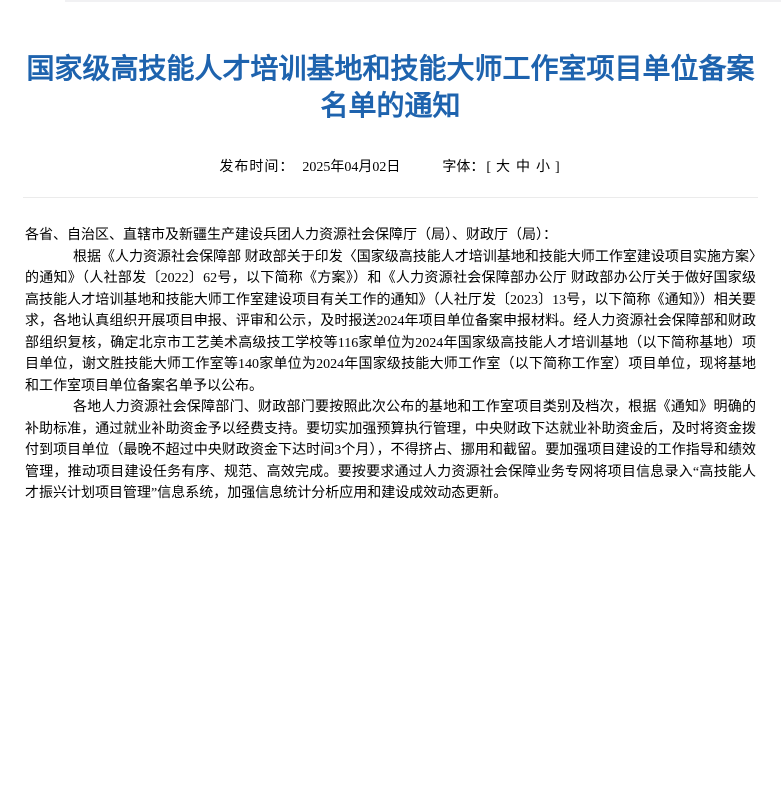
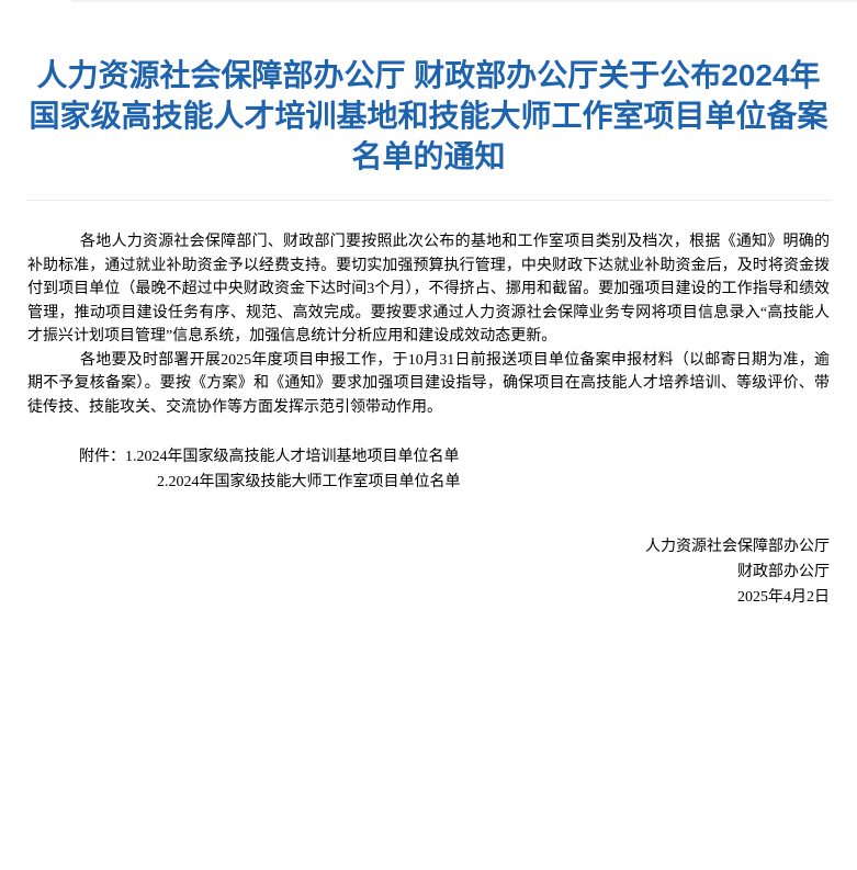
+ 人力资源社会保障部办公厅 财政部办公厅关于公布2024年
  国家级高技能人才培训基地和技能大师工作室项目单位备案
  名单的通知
- 发布时间： 2025年04月02日 字体： [ 大 中 小 ]
- 各省、自治区、直辖市及新疆生产建设兵团人力资源社会保障厅（局）、财政厅（局）：
- 根据《人力资源社会保障部 财政部关于印发〈国家级高技能人才培训基地和技能大师工作室建设项目实施方案〉的通知》（人社部发〔2022〕62号，以下简称《方案》）和《人力资源社会保障部办公厅 财政部办公厅关于做好国家级高技能人才培训基地和技能大师工作室建设项目有关工作的通知》（人社厅发〔2023〕13号，以下简称《通知》）相关要求，各地认真组织开展项目申报、评审和公示，及时报送2024年项目单位备案申报材料。经人力资源社会保障部和财政部组织复核，确定北京市工艺美术高级技工学校等116家单位为2024年国家级高技能人才培训基地（以下简称基地）项目单位，谢文胜技能大师工作室等140家单位为2024年国家级技能大师工作室（以下简称工作室）项目单位，现将基地和工作室项目单位备案名单予以公布。
  各地人力资源社会保障部门、财政部门要按照此次公布的基地和工作室项目类别及档次，根据《通知》明确的补助标准，通过就业补助资金予以经费支持。要切实加强预算执行管理，中央财政下达就业补助资金后，及时将资金拨付到项目单位（最晚不超过中央财政资金下达时间3个月），不得挤占、挪用和截留。要加强项目建设的工作指导和绩效管理，推动项目建设任务有序、规范、高效完成。要按要求通过人力资源社会保障业务专网将项目信息录入“高技能人才振兴计划项目管理”信息系统，加强信息统计分析应用和建设成效动态更新。
+ 各地要及时部署开展2025年度项目申报工作，于10月31日前报送项目单位备案申报材料（以邮寄日期为准，逾期不予复核备案）。要按《方案》和《通知》要求加强项目建设指导，确保项目在高技能人才培养培训、等级评价、带徒传技、技能攻关、交流协作等方面发挥示范引领带动作用。
+ 附件：1.2024年国家级高技能人才培训基地项目单位名单
+ 2.2024年国家级技能大师工作室项目单位名单
+ 人力资源社会保障部办公厅
+ 财政部办公厅
+ 2025年4月2日
